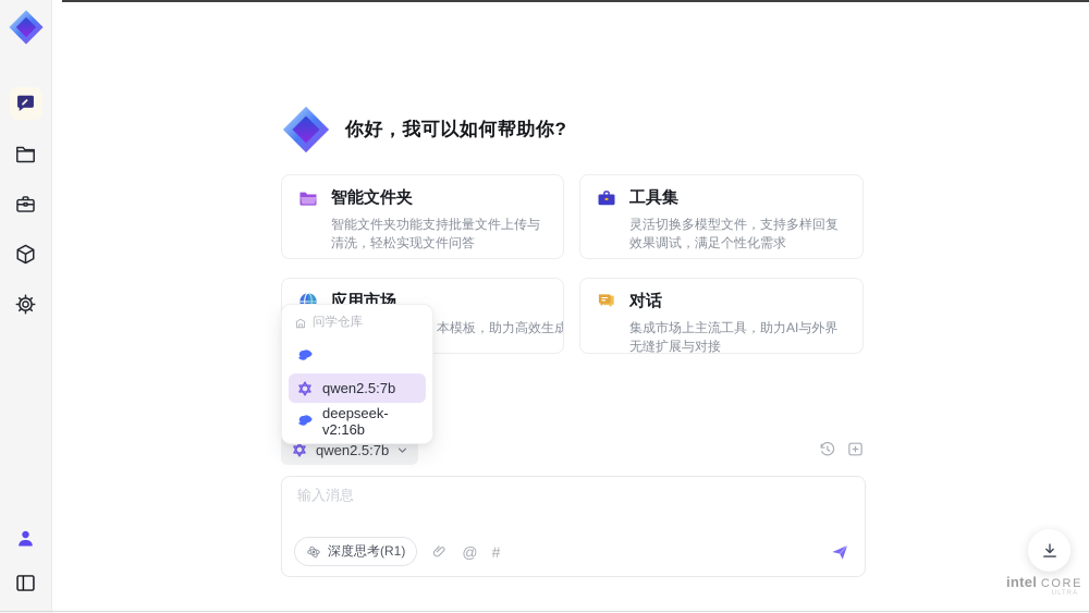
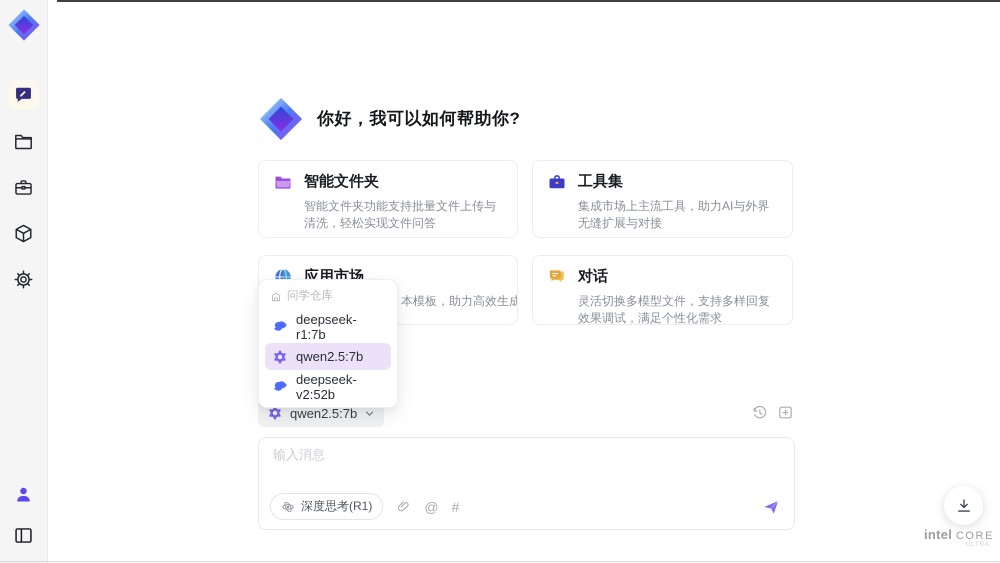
  你好，我可以如何帮助你?
  智能文件夹
  智能文件夹功能支持批量文件上传与清洗，轻松实现文件问答
  工具集
- 灵活切换多模型文件，支持多样回复效果调试，满足个性化需求
+ 集成市场上主流工具，助力AI与外界无缝扩展与对接
  应用市场
  本模板，助力高效生成
  对话
- 集成市场上主流工具，助力AI与外界无缝扩展与对接
+ 灵活切换多模型文件，支持多样回复效果调试，满足个性化需求
  问学仓库
+ deepseek-r1:7b
  qwen2.5:7b
- deepseek-v2:16b
+ deepseek-v2:52b
  qwen2.5:7b
  输入消息
  深度思考(R1)
  @
  #
  intel CORE
